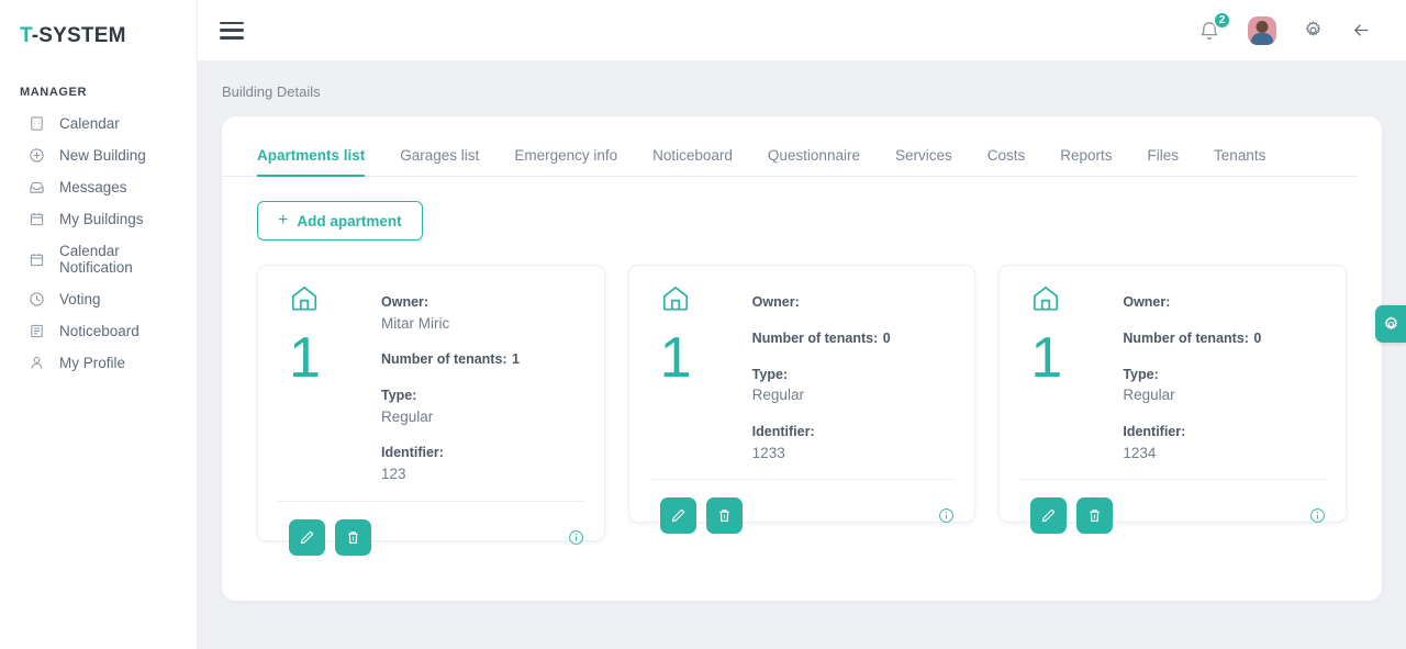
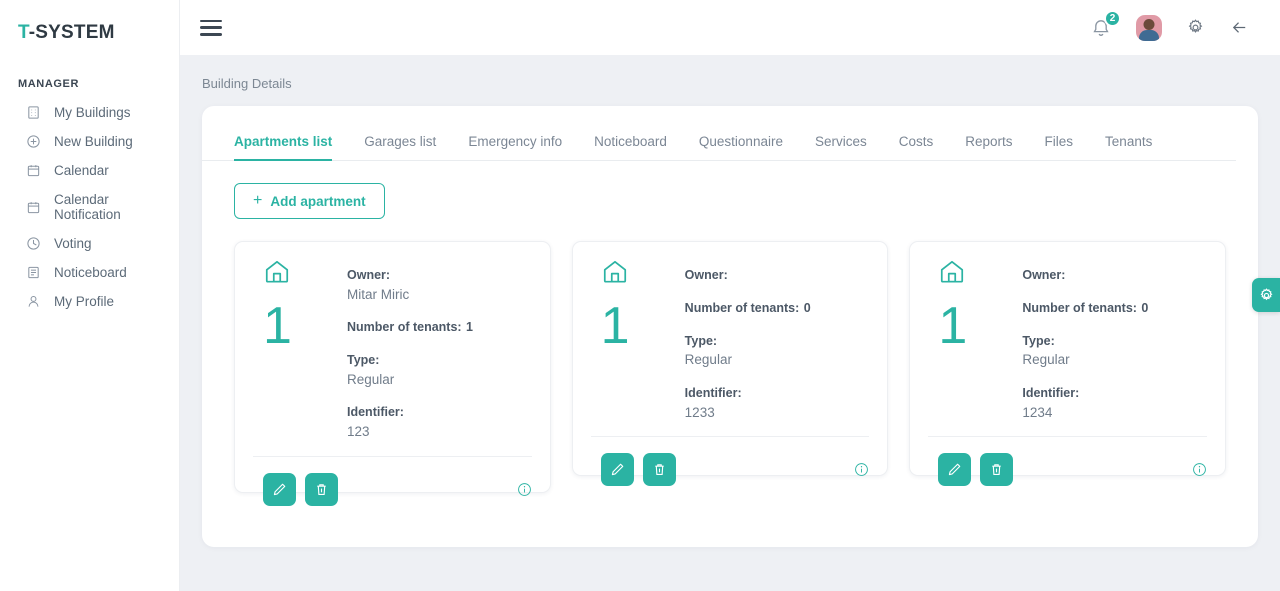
  T-SYSTEM
  MANAGER
- Calendar
+ My Buildings
  New Building
- Messages
- My Buildings
+ Calendar
  Calendar Notification
  Voting
  Noticeboard
  My Profile
  2
  Building Details
  Apartments list
  Garages list
  Emergency info
  Noticeboard
  Questionnaire
  Services
  Costs
  Reports
  Files
  Tenants
  +
  Add apartment
  1
  Owner:
  Mitar Miric
  Number of tenants: 1
  Type:
  Regular
  Identifier:
  123
  1
  Owner:
  Number of tenants: 0
  Type:
  Regular
  Identifier:
  1233
  1
  Owner:
  Number of tenants: 0
  Type:
  Regular
  Identifier:
  1234
